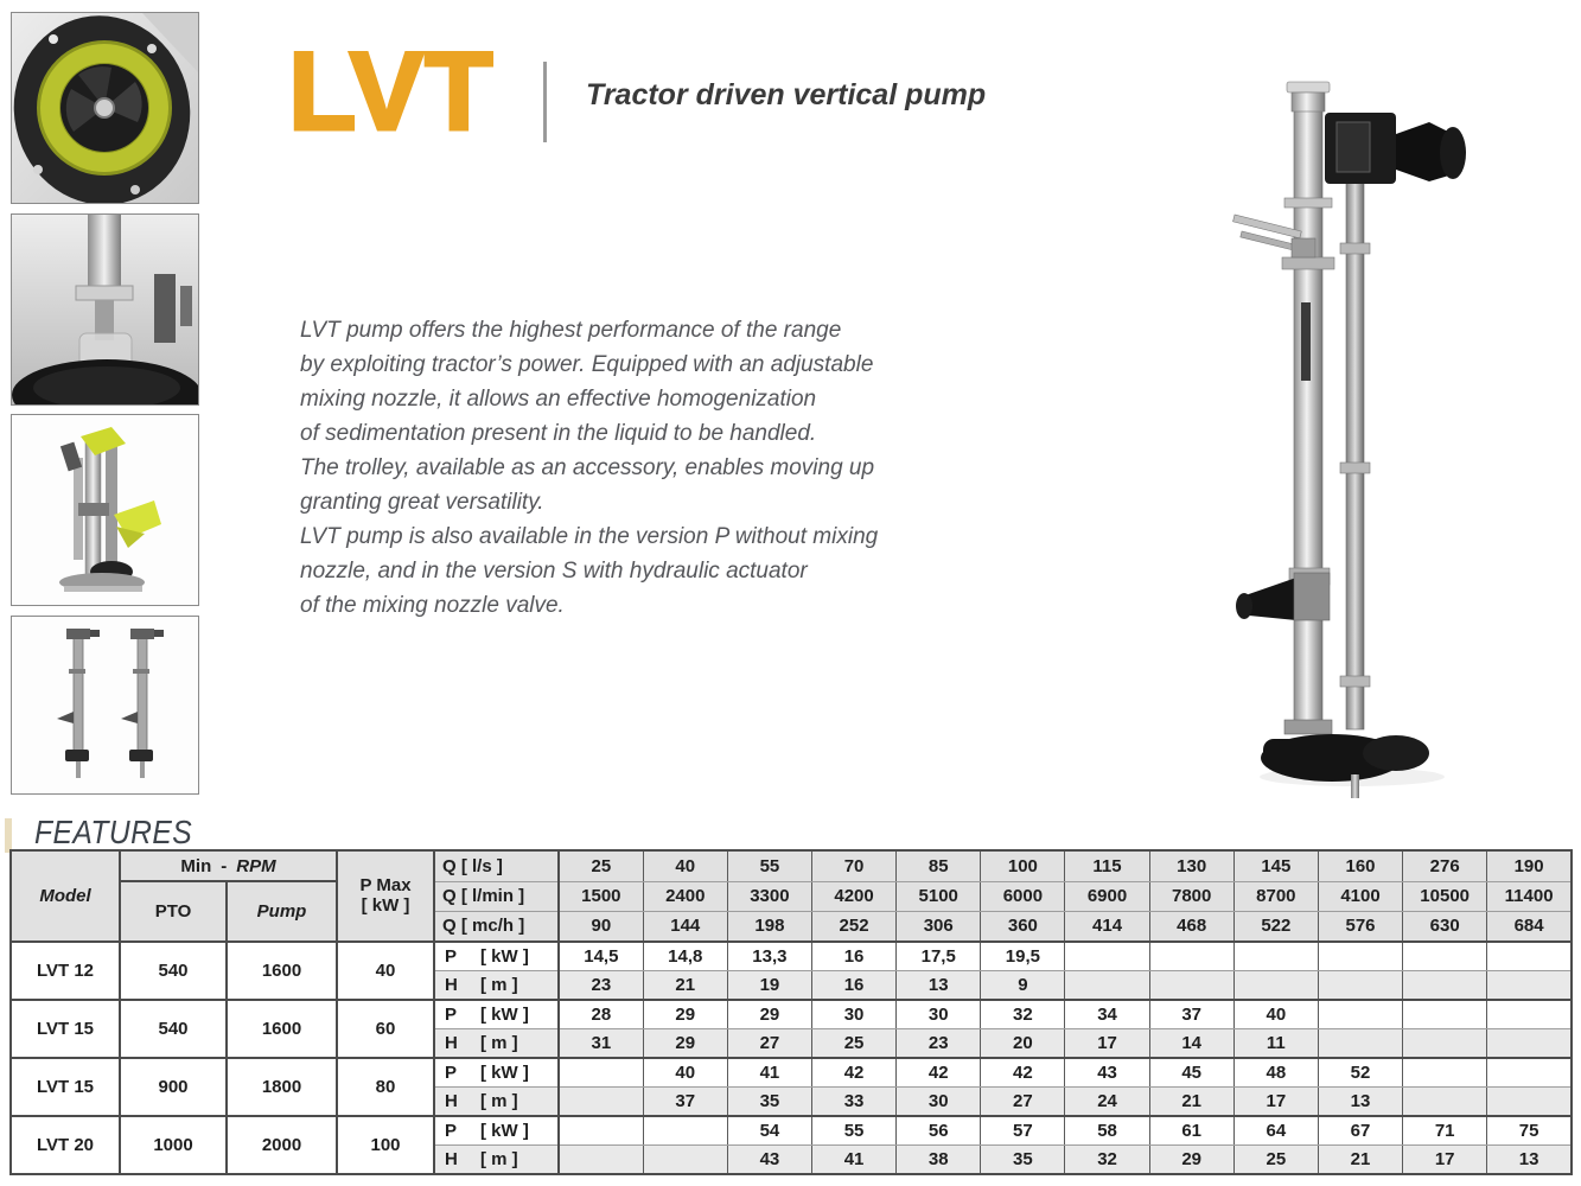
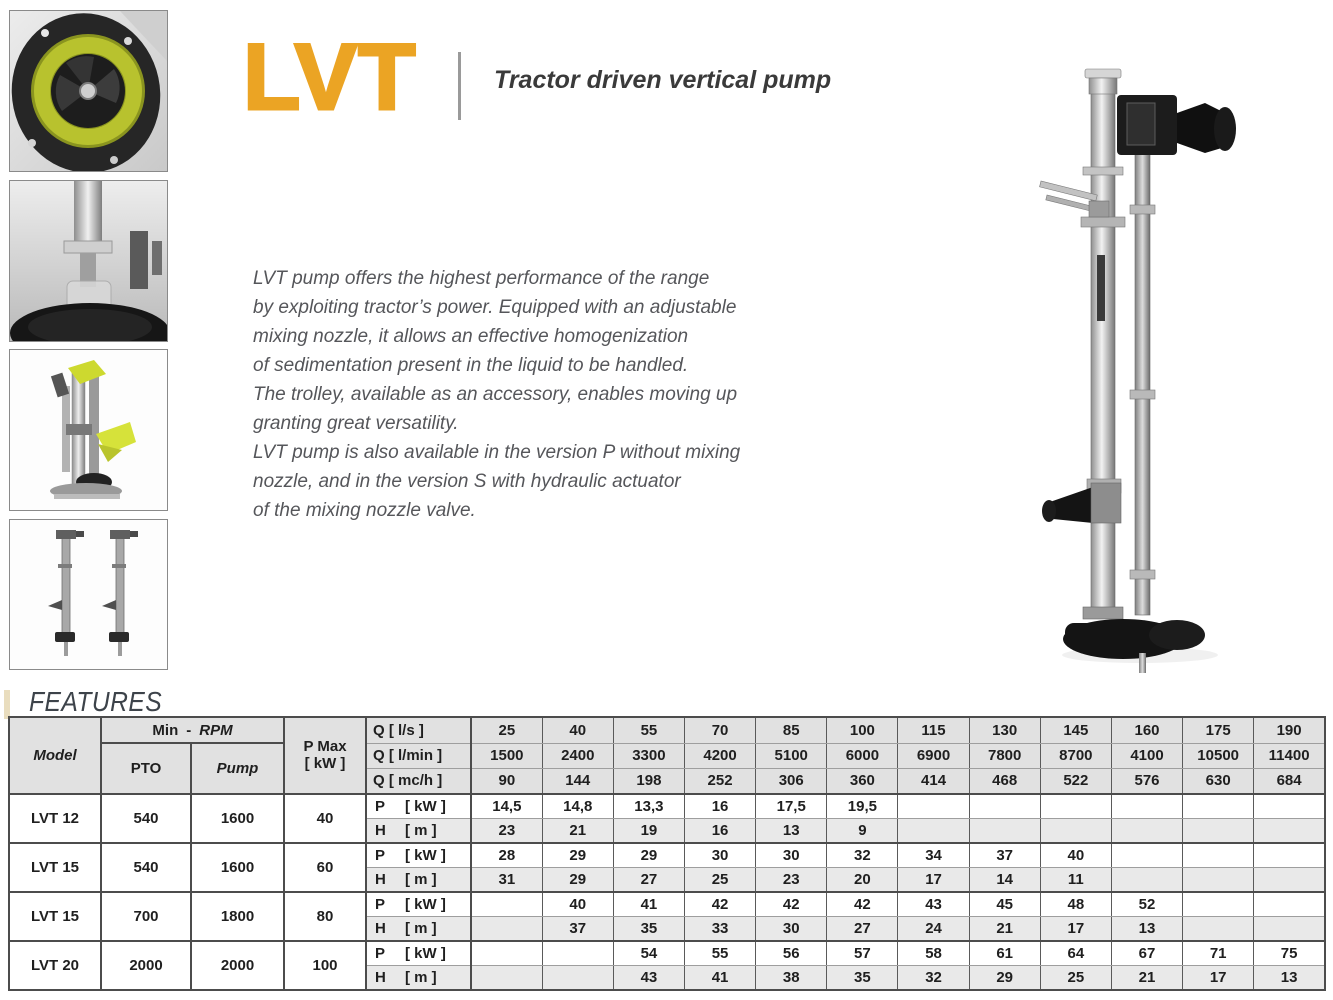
  LVT
  Tractor driven vertical pump
  LVT pump offers the highest performance of the range
  by exploiting tractor’s power. Equipped with an adjustable
  mixing nozzle, it allows an effective homogenization
  of sedimentation present in the liquid to be handled.
  The trolley, available as an accessory, enables moving up
  granting great versatility.
  LVT pump is also available in the version P without mixing
  nozzle, and in the version S with hydraulic actuator
  of the mixing nozzle valve.
  FEATURES
- Model	Min - RPM	P Max[ kW ]	Q [ l/s ]	25	40	55	70	85	100	115	130	145	160	276	190
+ Model	Min - RPM	P Max[ kW ]	Q [ l/s ]	25	40	55	70	85	100	115	130	145	160	175	190
  PTO	Pump	Q [ l/min ]	1500	2400	3300	4200	5100	6000	6900	7800	8700	4100	10500	11400
  Q [ mc/h ]	90	144	198	252	306	360	414	468	522	576	630	684
  LVT 12	540	1600	40	P [ kW ]	14,5	14,8	13,3	16	17,5	19,5
  H [ m ]	23	21	19	16	13	9
  LVT 15	540	1600	60	P [ kW ]	28	29	29	30	30	32	34	37	40
  H [ m ]	31	29	27	25	23	20	17	14	11
- LVT 15	900	1800	80	P [ kW ]		40	41	42	42	42	43	45	48	52
+ LVT 15	700	1800	80	P [ kW ]		40	41	42	42	42	43	45	48	52
  H [ m ]		37	35	33	30	27	24	21	17	13
- LVT 20	1000	2000	100	P [ kW ]			54	55	56	57	58	61	64	67	71	75
+ LVT 20	2000	2000	100	P [ kW ]			54	55	56	57	58	61	64	67	71	75
  H [ m ]			43	41	38	35	32	29	25	21	17	13
